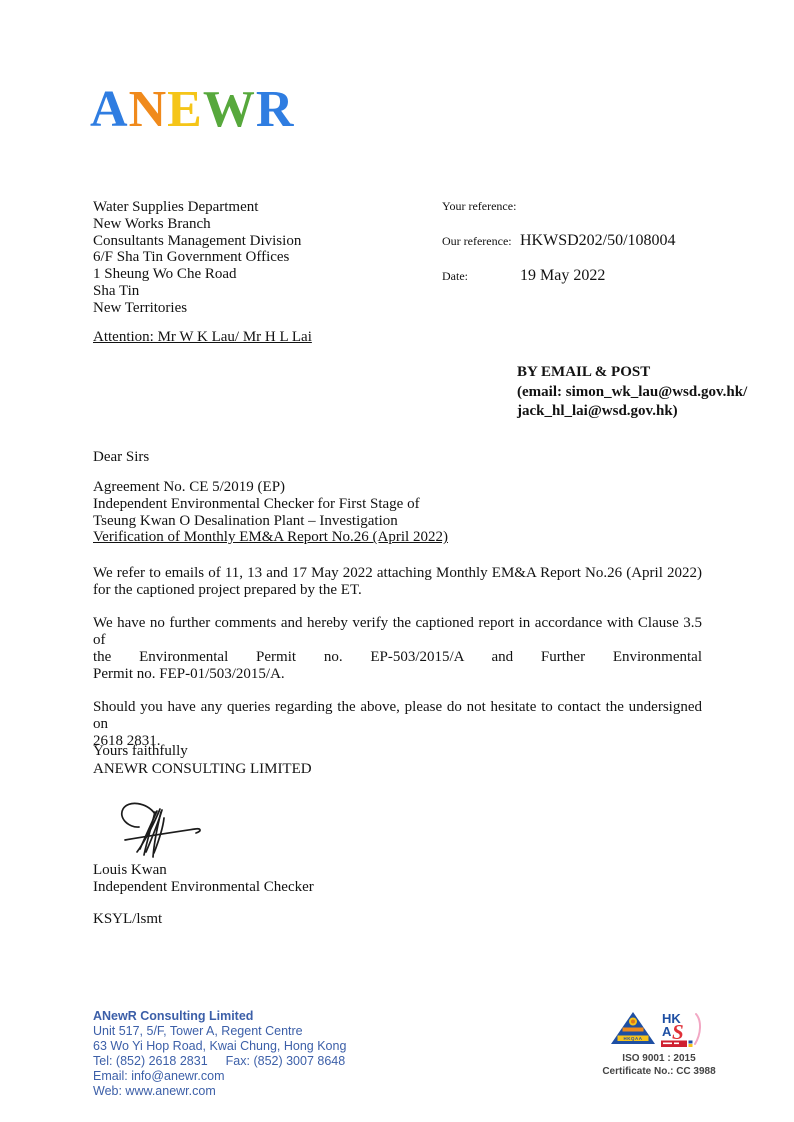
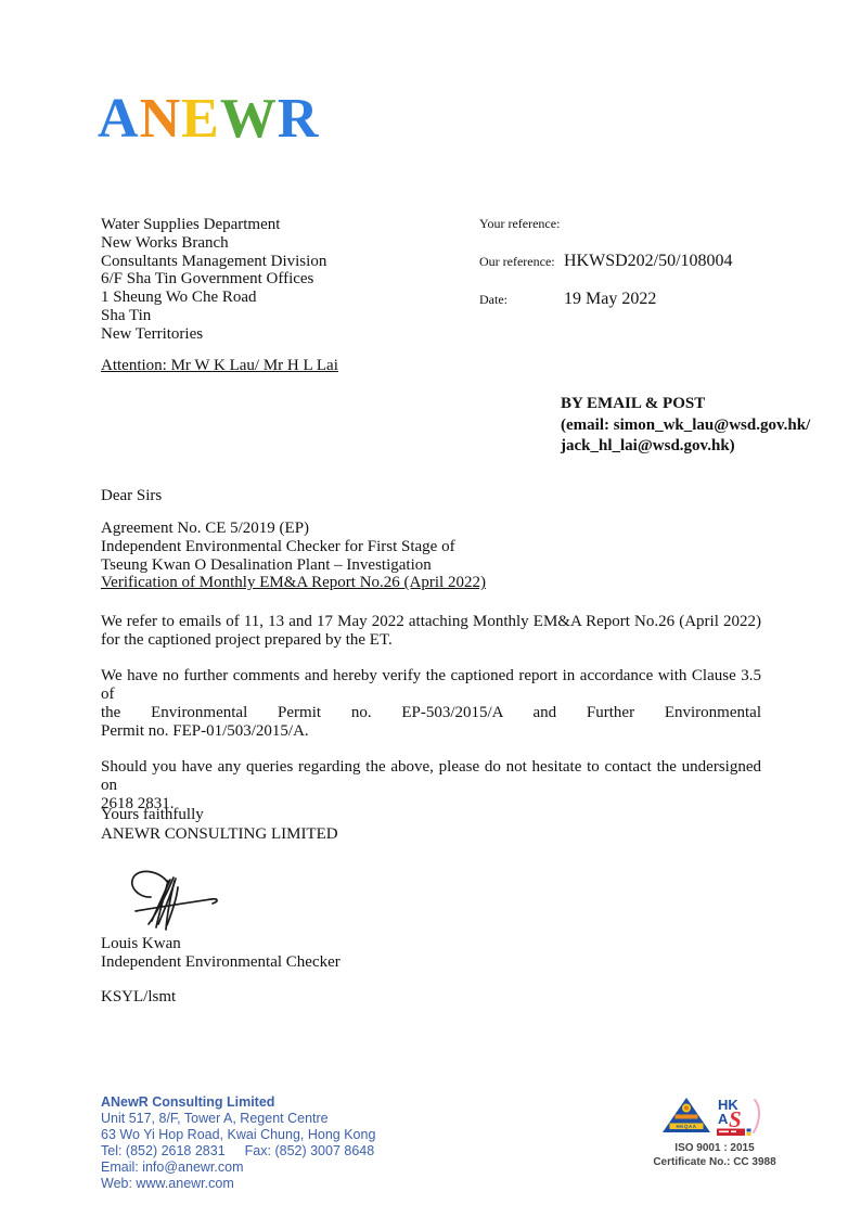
  ANEWR
  Water Supplies Department
  New Works Branch
  Consultants Management Division
  6/F Sha Tin Government Offices
  1 Sheung Wo Che Road
  Sha Tin
  New Territories
  Attention: Mr W K Lau/ Mr H L Lai
  Your reference:
  Our reference:
  HKWSD202/50/108004
  Date:
  19 May 2022
  BY EMAIL & POST
  (email: simon_wk_lau@wsd.gov.hk/
  jack_hl_lai@wsd.gov.hk)
  Dear Sirs
  Agreement No. CE 5/2019 (EP)
  Independent Environmental Checker for First Stage of
  Tseung Kwan O Desalination Plant – Investigation
  Verification of Monthly EM&A Report No.26 (April 2022)
  We refer to emails of 11, 13 and 17 May 2022 attaching Monthly EM&A Report No.26 (April 2022)
  for the captioned project prepared by the ET.
  We have no further comments and hereby verify the captioned report in accordance with Clause 3.5 of
  the Environmental Permit no. EP-503/2015/A and Further Environmental
  Permit no. FEP-01/503/2015/A.
  Should you have any queries regarding the above, please do not hesitate to contact the undersigned on
  2618 2831.
  Yours faithfully
  ANEWR CONSULTING LIMITED
  Louis Kwan
  Independent Environmental Checker
  KSYL/lsmt
  ANewR Consulting Limited
- Unit 517, 5/F, Tower A, Regent Centre
+ Unit 517, 8/F, Tower A, Regent Centre
  63 Wo Yi Hop Road, Kwai Chung, Hong Kong
  Tel: (852) 2618 2831 Fax: (852) 3007 8648
  Email: info@anewr.com
  Web: www.anewr.com
  HK
  A
  S
  ISO 9001 : 2015
  Certificate No.: CC 3988
